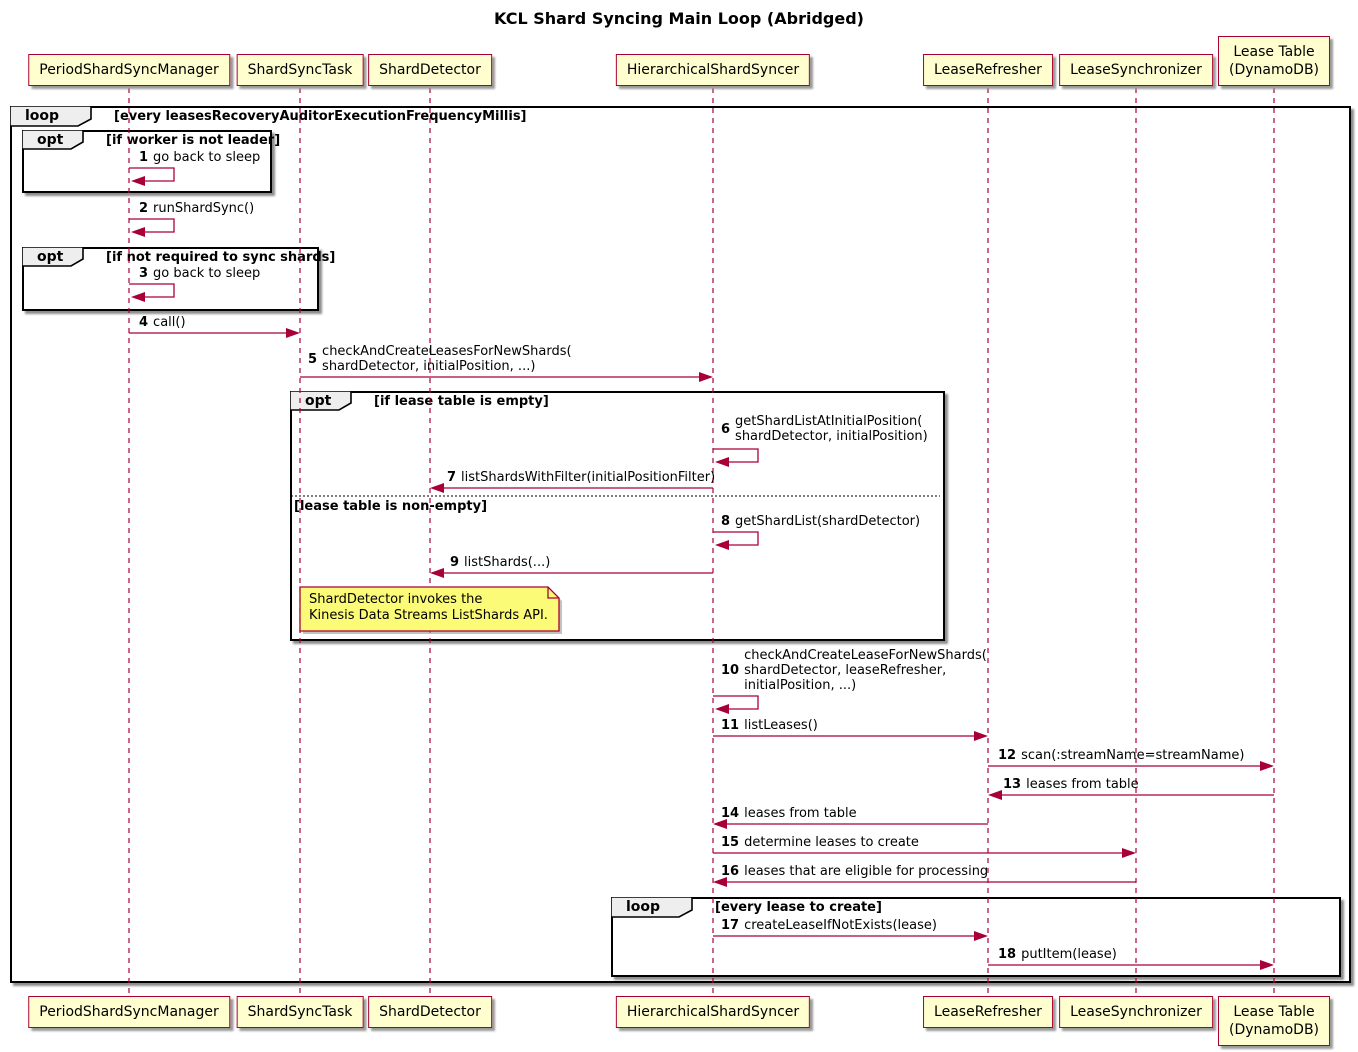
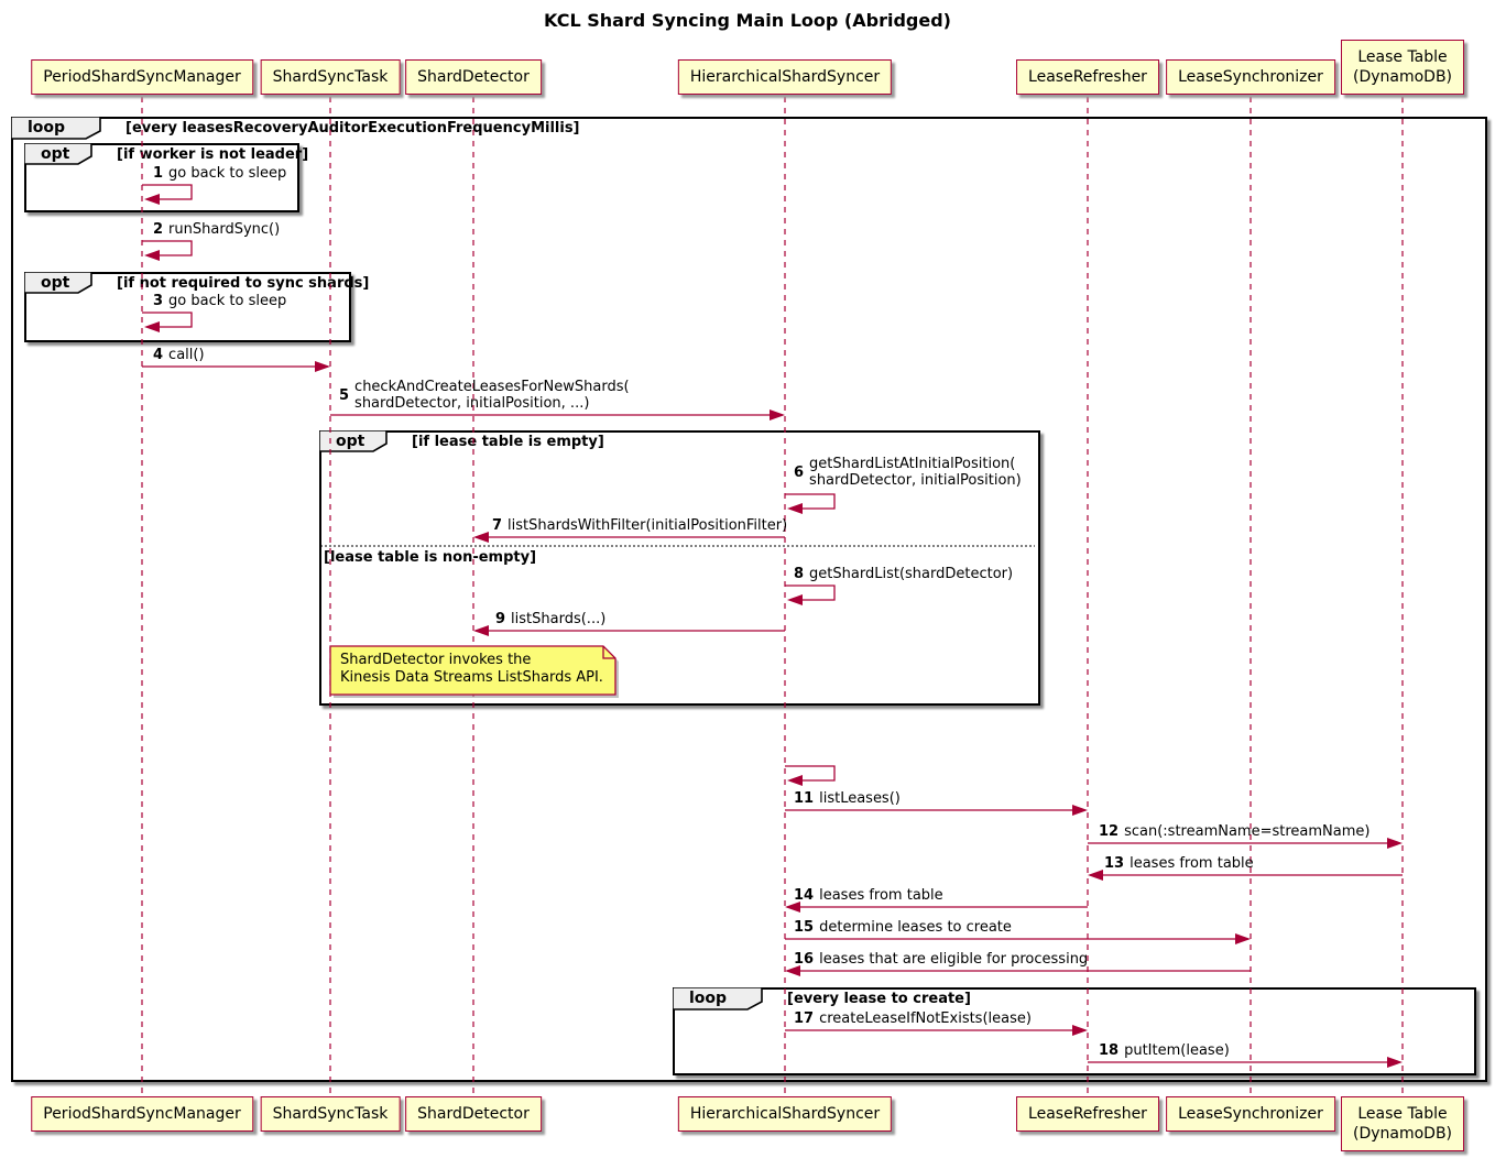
  KCL Shard Syncing Main Loop (Abridged)
  PeriodShardSyncManager
  ShardSyncTask
  ShardDetector
  HierarchicalShardSyncer
  LeaseRefresher
  LeaseSynchronizer
  Lease Table
  (DynamoDB)
  PeriodShardSyncManager
  ShardSyncTask
  ShardDetector
  HierarchicalShardSyncer
  LeaseRefresher
  LeaseSynchronizer
  Lease Table
  (DynamoDB)
  loop
  [every leasesRecoveryAuditorExecutionFrequencyMillis]
  opt
  [if worker is not leader]
  opt
  [if not required to sync shards]
  opt
  [if lease table is empty]
  [lease table is non-empty]
  loop
  [every lease to create]
  1
  go back to sleep
  2
  runShardSync()
  3
  go back to sleep
  4
  call()
  5
  checkAndCreateLeasesForNewShards(
  shardDetector, initialPosition, ...)
  6
  getShardListAtInitialPosition(
  shardDetector, initialPosition)
  7
  listShardsWithFilter(initialPositionFilter)
  8
  getShardList(shardDetector)
  9
  listShards(...)
- 10
- checkAndCreateLeaseForNewShards(
- shardDetector, leaseRefresher,
- initialPosition, ...)
  11
  listLeases()
  12
  scan(:streamName=streamName)
  13
  leases from table
  14
  leases from table
  15
  determine leases to create
  16
  leases that are eligible for processing
  17
  createLeaseIfNotExists(lease)
  18
  putItem(lease)
  ShardDetector invokes the
  Kinesis Data Streams ListShards API.
